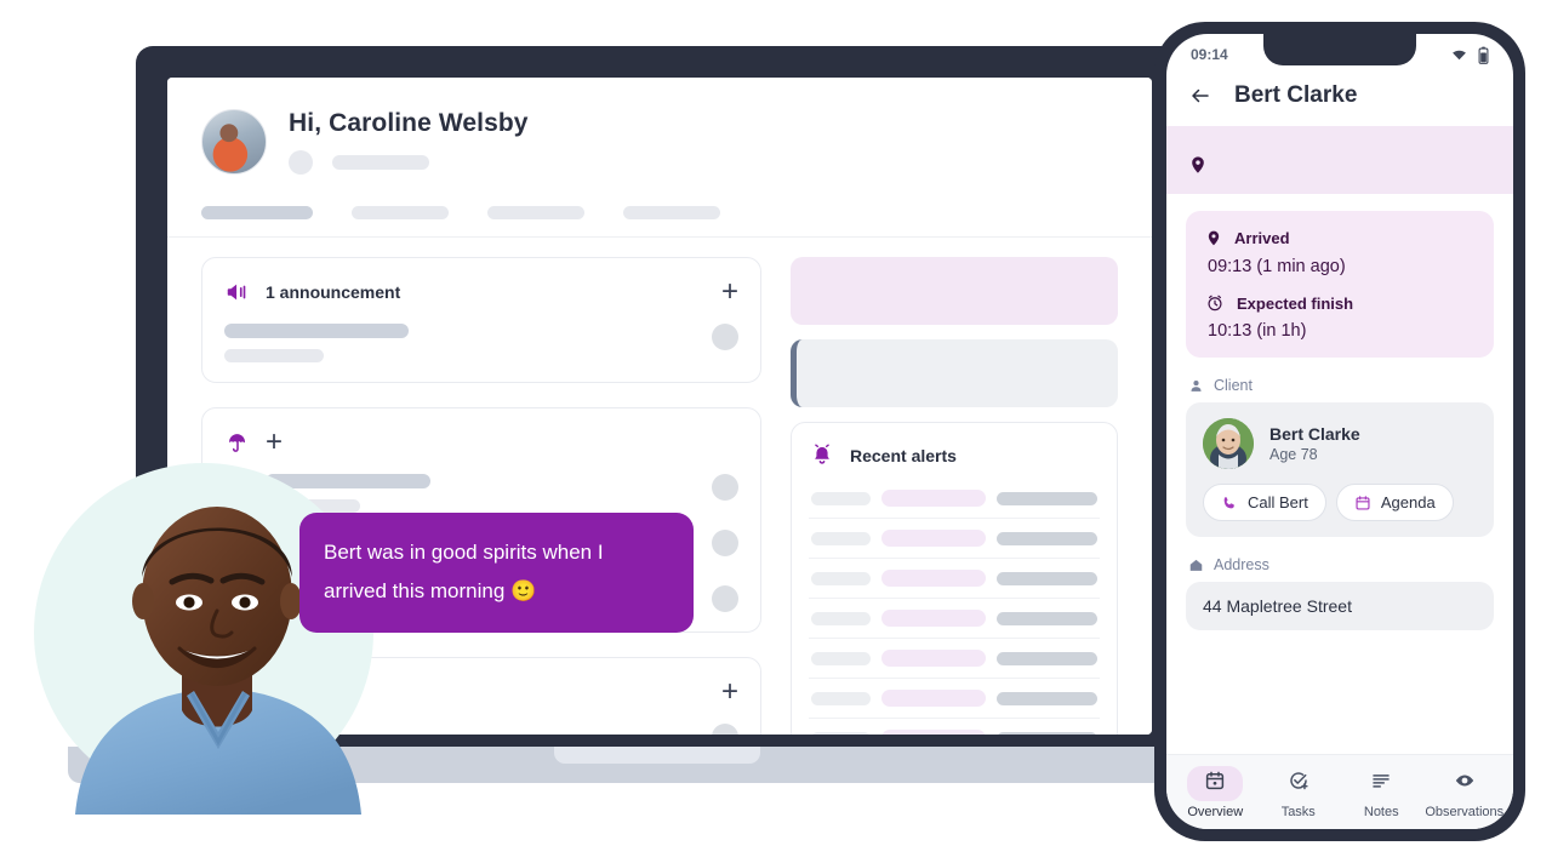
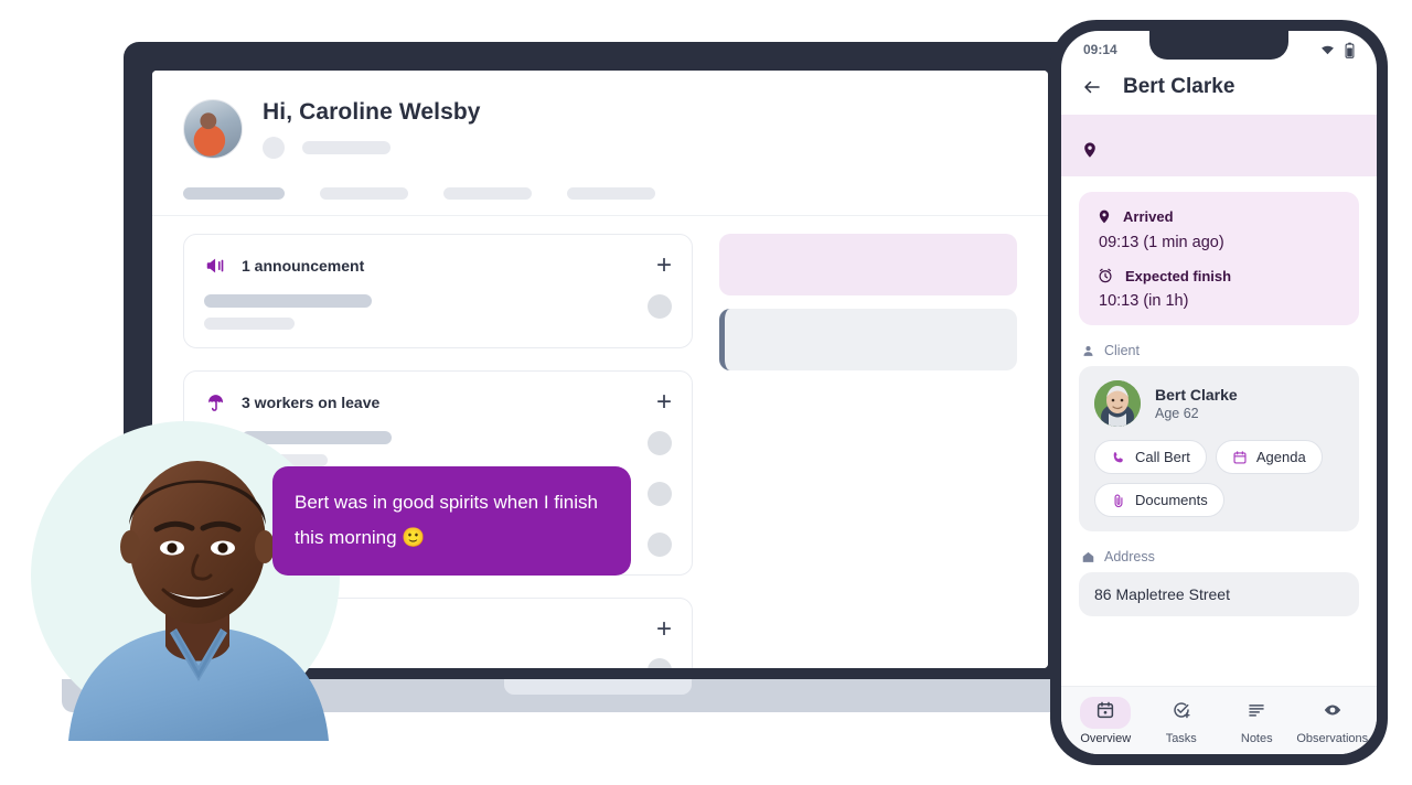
  Hi, Caroline Welsby
  1 announcement
  +
+ 3 workers on leave
  +
  +
- Recent alerts
- Bert was in good spirits when I arrived this morning 🙂
+ Bert was in good spirits when I finish this morning 🙂
  09:14
  Bert Clarke
  Arrived
  09:13 (1 min ago)
  Expected finish
  10:13 (in 1h)
  Client
  Bert Clarke
- Age 78
+ Age 62
  Call Bert
  Agenda
+ Documents
  Address
- 44 Mapletree Street
+ 86 Mapletree Street
  Overview
  Tasks
  Notes
  Observations
